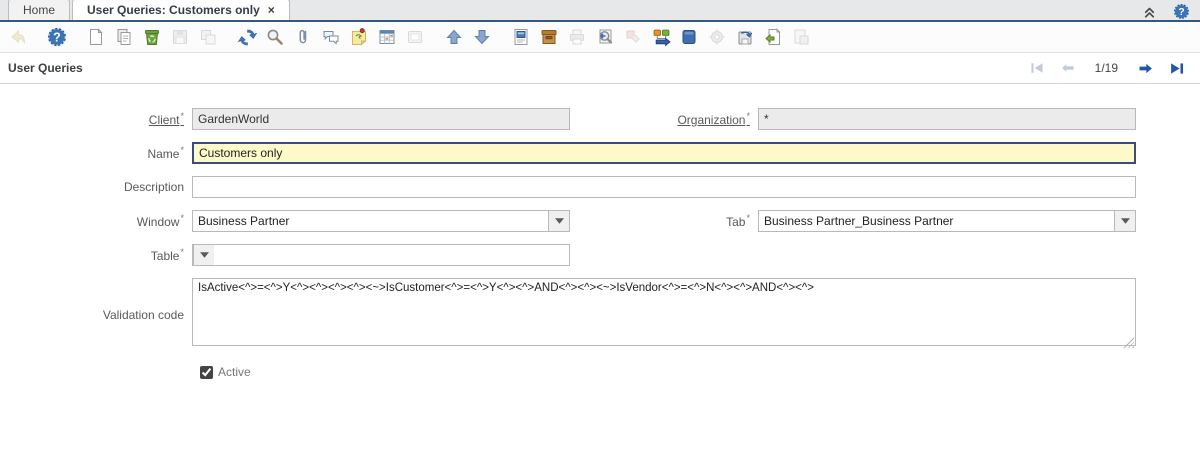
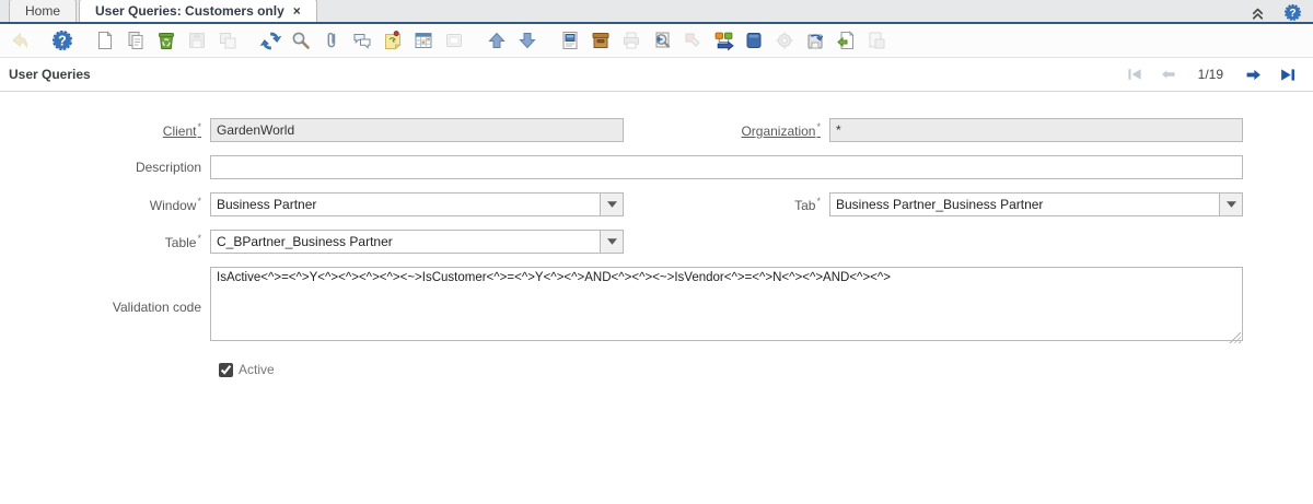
  Home
  User Queries: Customers only
  ×
  ?
  ?
  User Queries
  1/19
  Client*
  GardenWorld
  Organization*
  *
- Name*
- Customers only
  Description
  Window*
  Business Partner
  Tab*
  Business Partner_Business Partner
  Table*
+ C_BPartner_Business Partner
  Validation code
  IsActive<^>=<^>Y<^><^><^><^><~>IsCustomer<^>=<^>Y<^><^>AND<^><^><~>IsVendor<^>=<^>N<^><^>AND<^><^>
  Active
